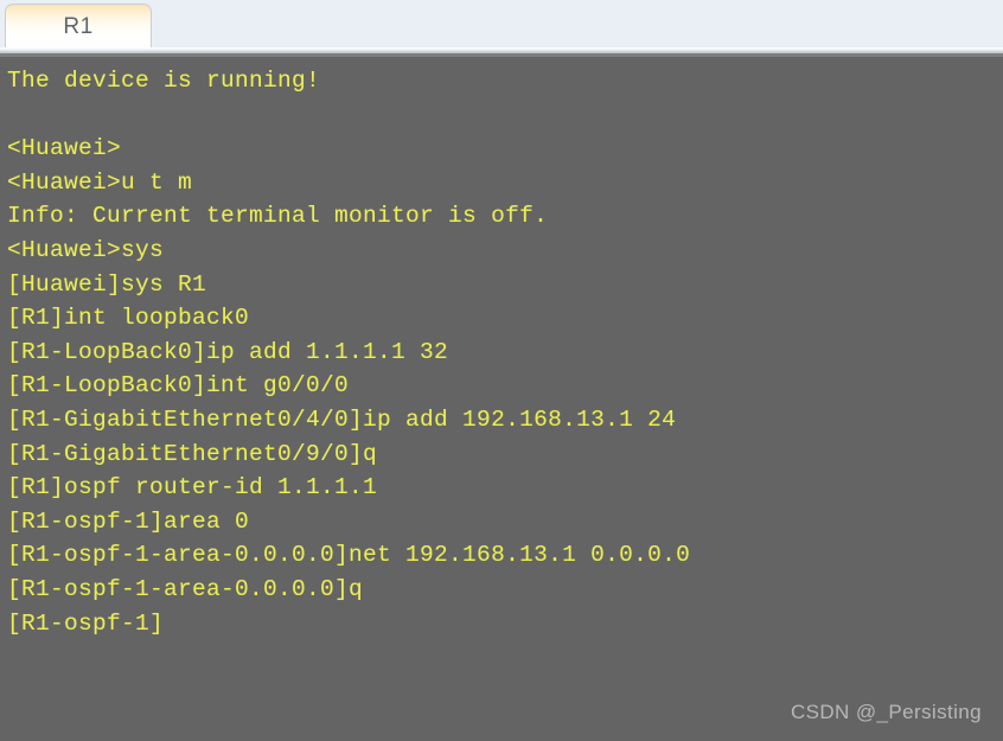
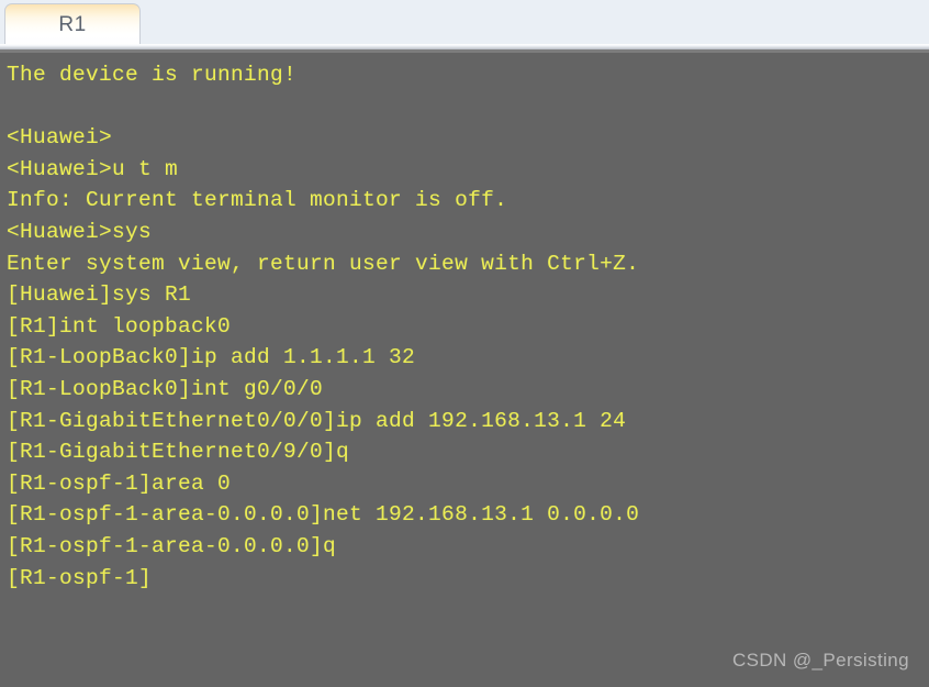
  R1
  The device is running!
  <Huawei>
  <Huawei>u t m
  Info: Current terminal monitor is off.
  <Huawei>sys
+ Enter system view, return user view with Ctrl+Z.
  [Huawei]sys R1
  [R1]int loopback0
  [R1-LoopBack0]ip add 1.1.1.1 32
  [R1-LoopBack0]int g0/0/0
- [R1-GigabitEthernet0/4/0]ip add 192.168.13.1 24
+ [R1-GigabitEthernet0/0/0]ip add 192.168.13.1 24
  [R1-GigabitEthernet0/9/0]q
- [R1]ospf router-id 1.1.1.1
  [R1-ospf-1]area 0
  [R1-ospf-1-area-0.0.0.0]net 192.168.13.1 0.0.0.0
  [R1-ospf-1-area-0.0.0.0]q
  [R1-ospf-1]
  CSDN @_Persisting
